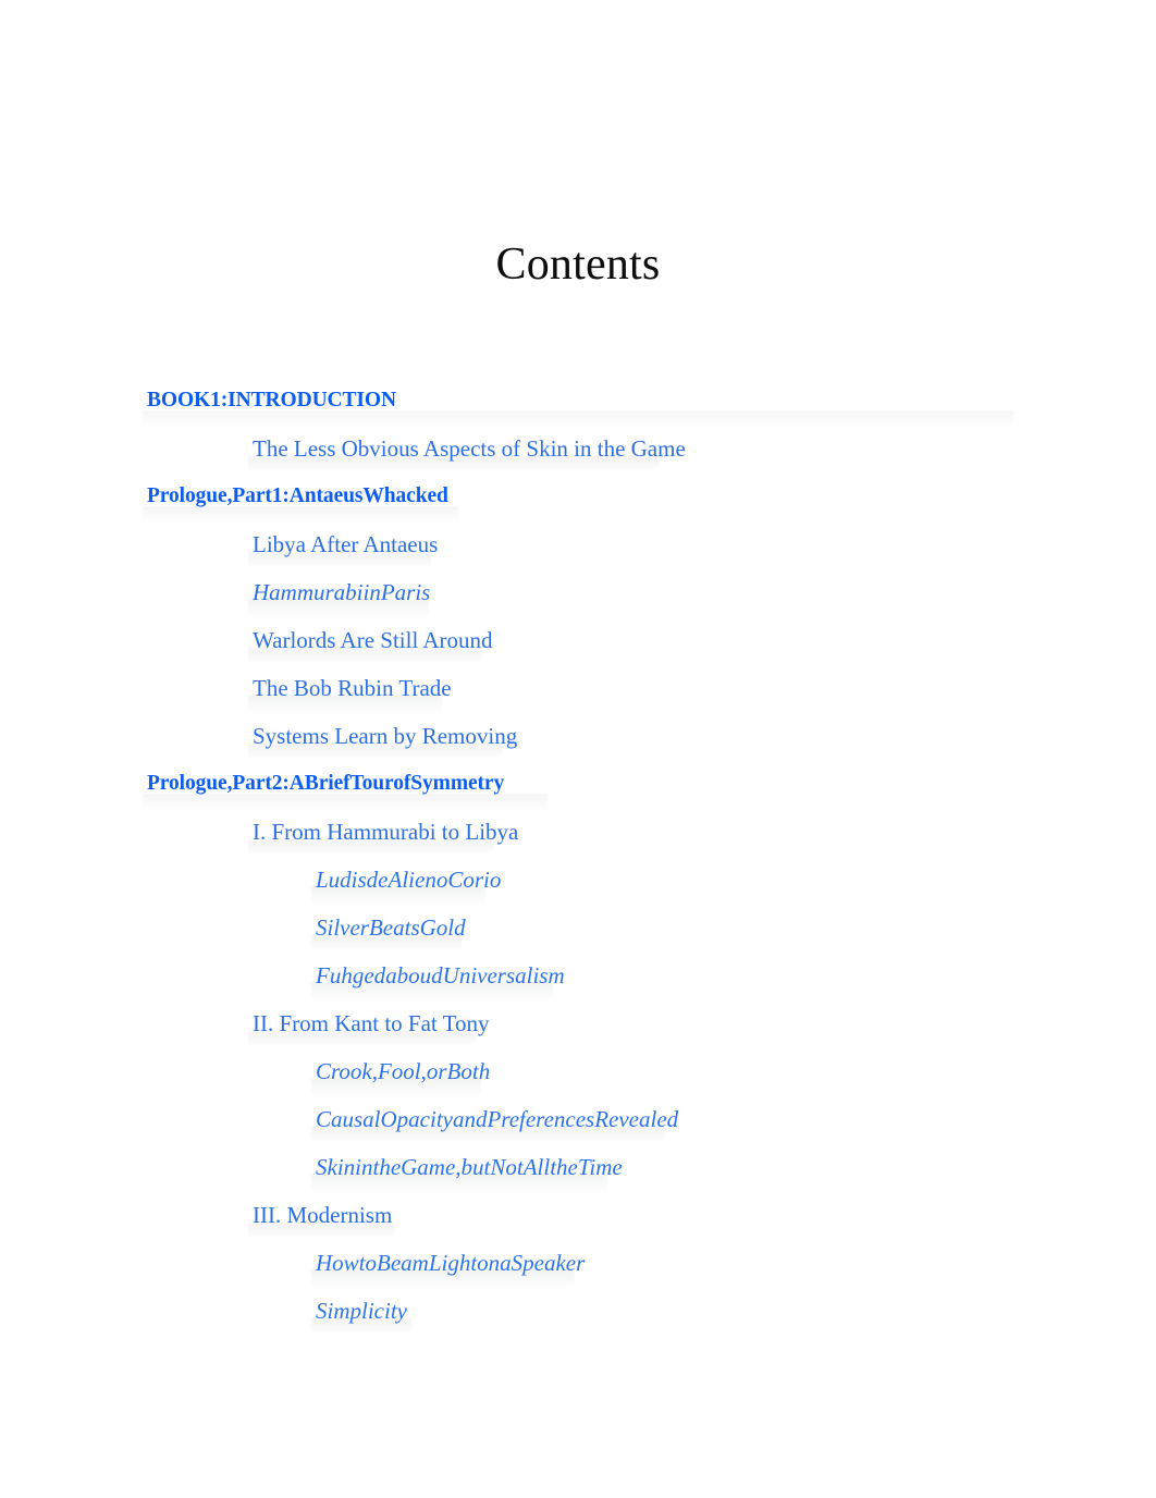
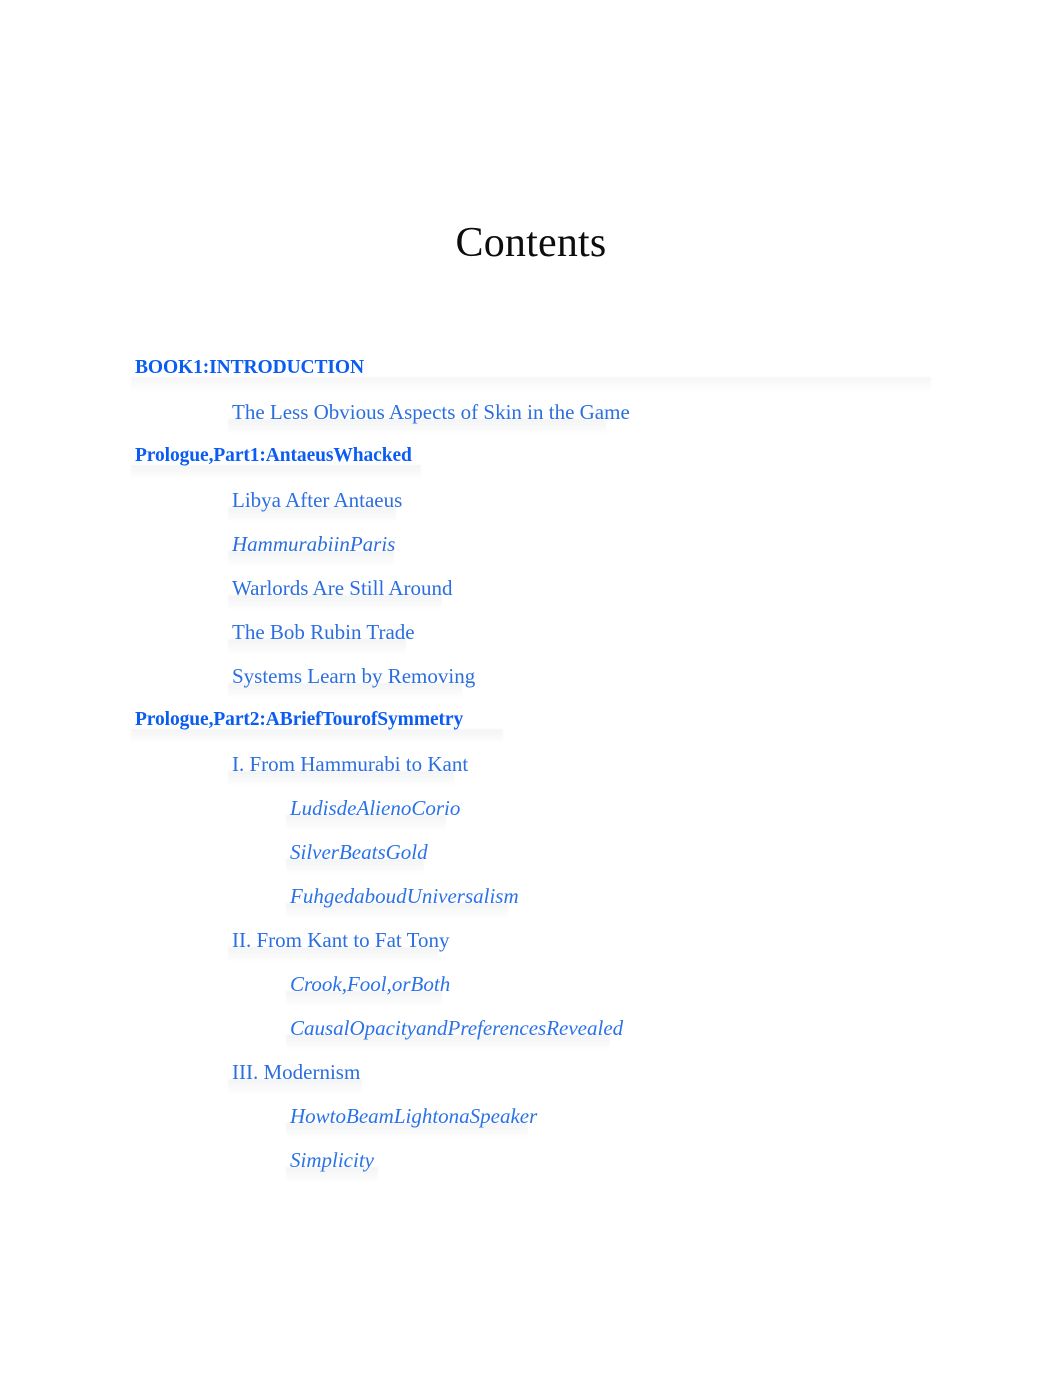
  Contents
  BOOK1:INTRODUCTION
  The Less Obvious Aspects of Skin in the Game
  Prologue,Part1:AntaeusWhacked
  Libya After Antaeus
  HammurabiinParis
  Warlords Are Still Around
  The Bob Rubin Trade
  Systems Learn by Removing
  Prologue,Part2:ABriefTourofSymmetry
- I. From Hammurabi to Libya
+ I. From Hammurabi to Kant
  LudisdeAlienoCorio
  SilverBeatsGold
  FuhgedaboudUniversalism
  II. From Kant to Fat Tony
  Crook,Fool,orBoth
  CausalOpacityandPreferencesRevealed
- SkinintheGame,butNotAlltheTime
  III. Modernism
  HowtoBeamLightonaSpeaker
  Simplicity
